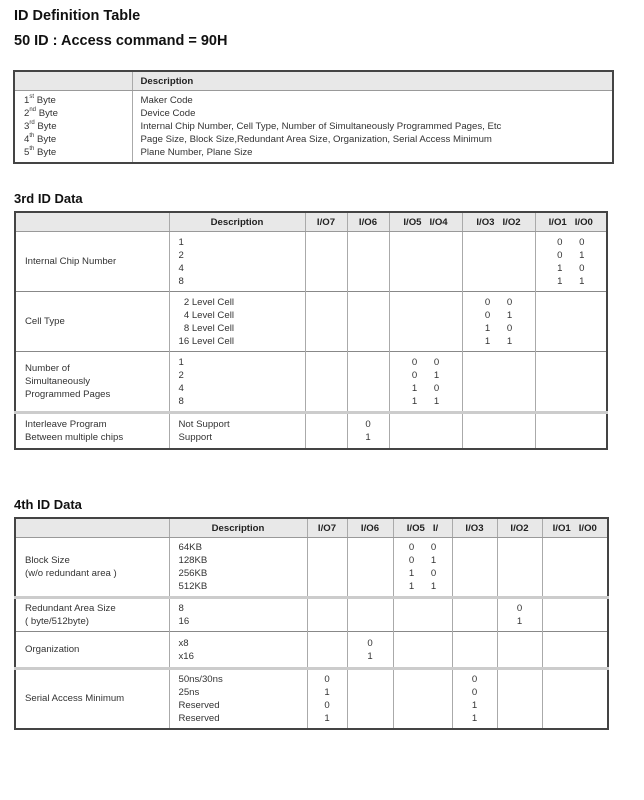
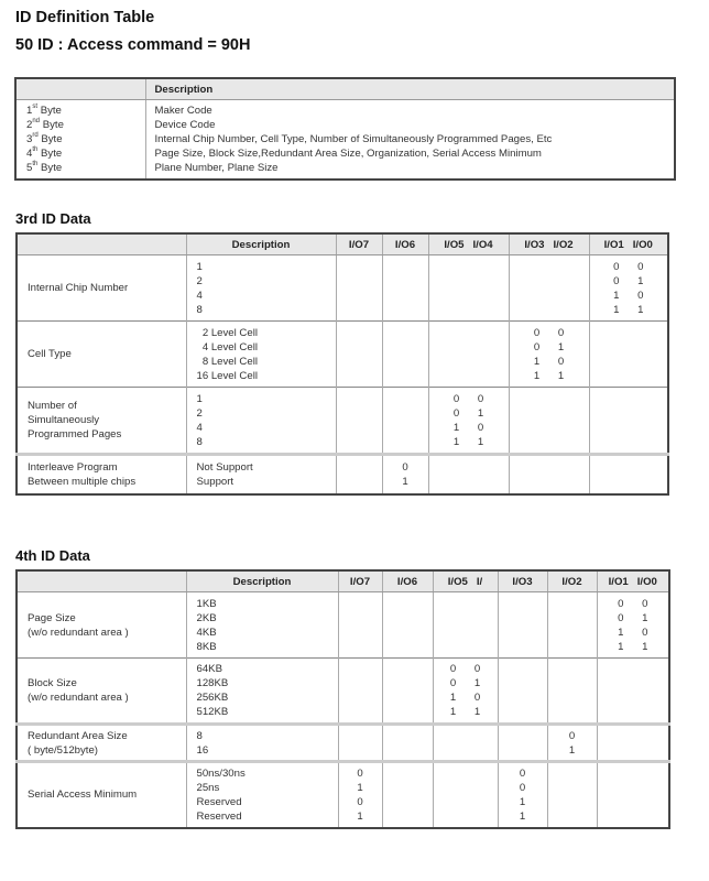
  ID Definition Table
  50 ID : Access command = 90H
  	Description
  1 Byte2 Byte3 Byte4 Byte5 Byte	Maker CodeDevice CodeInternal Chip Number, Cell Type, Number of Simultaneously Programmed Pages, EtcPage Size, Block Size,Redundant Area Size, Organization, Serial Access MinimumPlane Number, Plane Size
  3rd ID Data
  	Description	I/O7	I/O6	I/O5 I/O4	I/O3 I/O2	I/O1 I/O0
  Internal Chip Number	1248					0 00 11 01 1
  Cell Type	2 Level Cell 4 Level Cell 8 Level Cell16 Level Cell				0 00 11 01 1
  Number ofSimultaneouslyProgrammed Pages	1248			0 00 11 01 1
  Interleave ProgramBetween multiple chips	Not SupportSupport		01
  4th ID Data
  	Description	I/O7	I/O6	I/O5 I/	I/O3	I/O2	I/O1 I/O0
+ Page Size(w/o redundant area )	1KB2KB4KB8KB						0 00 11 01 1
  Block Size(w/o redundant area )	64KB128KB256KB512KB			0 00 11 01 1
  Redundant Area Size( byte/512byte)	816					01
- Organization	x8x16		01
  Serial Access Minimum	50ns/30ns25nsReservedReserved	0101			0011
